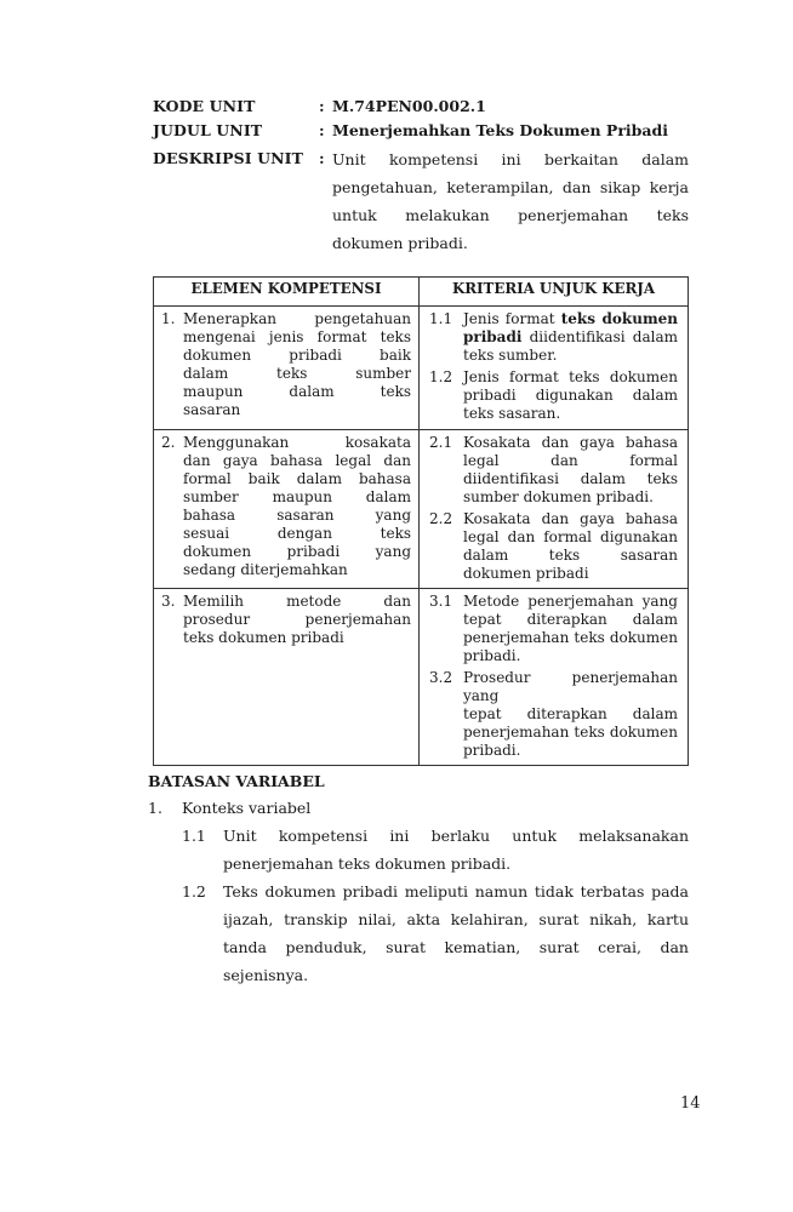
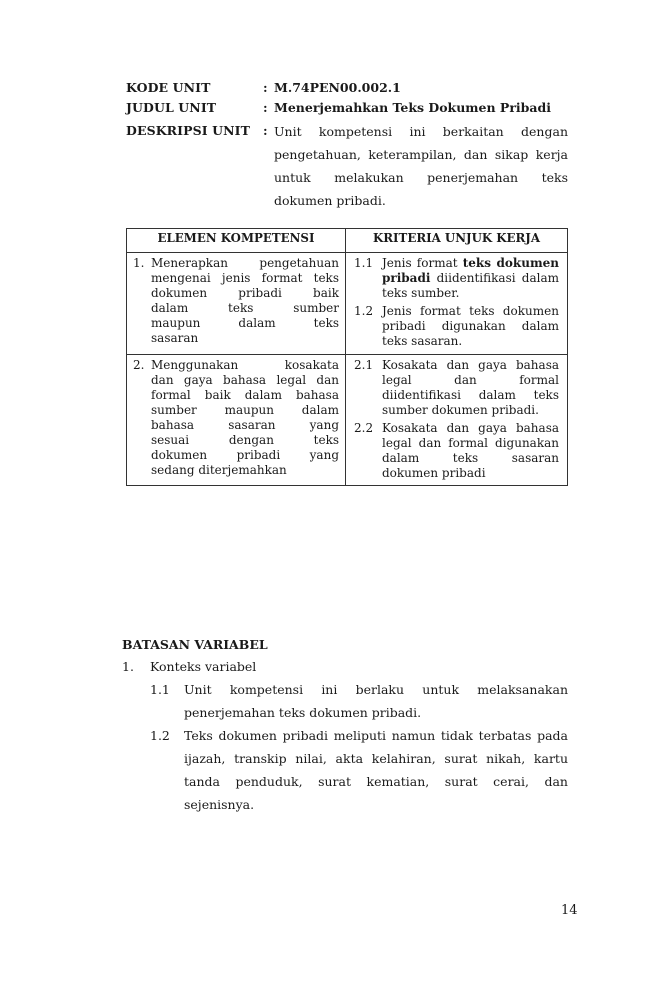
  KODE UNIT
  :
  M.74PEN00.002.1
  JUDUL UNIT
  :
  Menerjemahkan Teks Dokumen Pribadi
  DESKRIPSI UNIT
  :
- Unit kompetensi ini berkaitan dalam
+ Unit kompetensi ini berkaitan dengan
  pengetahuan, keterampilan, dan sikap kerja
  untuk melakukan penerjemahan teks
  dokumen pribadi.
  ELEMEN KOMPETENSI	KRITERIA UNJUK KERJA
  1. Menerapkan pengetahuan mengenai jenis format teks dokumen pribadi baik dalam teks sumber maupun dalam teks sasaran	1.1 Jenis format teks dokumen pribadi diidentifikasi dalam teks sumber. 1.2 Jenis format teks dokumen pribadi digunakan dalam teks sasaran.
  2. Menggunakan kosakata dan gaya bahasa legal dan formal baik dalam bahasa sumber maupun dalam bahasa sasaran yang sesuai dengan teks dokumen pribadi yang sedang diterjemahkan	2.1 Kosakata dan gaya bahasa legal dan formal diidentifikasi dalam teks sumber dokumen pribadi. 2.2 Kosakata dan gaya bahasa legal dan formal digunakan dalam teks sasaran dokumen pribadi
- 3. Memilih metode dan prosedur penerjemahan teks dokumen pribadi	3.1 Metode penerjemahan yang tepat diterapkan dalam penerjemahan teks dokumen pribadi. 3.2 Prosedur penerjemahan yang tepat diterapkan dalam penerjemahan teks dokumen pribadi.
  BATASAN VARIABEL
  1.
  Konteks variabel
  1.1
  Unit kompetensi ini berlaku untuk melaksanakan
  penerjemahan teks dokumen pribadi.
  1.2
  Teks dokumen pribadi meliputi namun tidak terbatas pada
  ijazah, transkip nilai, akta kelahiran, surat nikah, kartu
  tanda penduduk, surat kematian, surat cerai, dan
  sejenisnya.
  14
